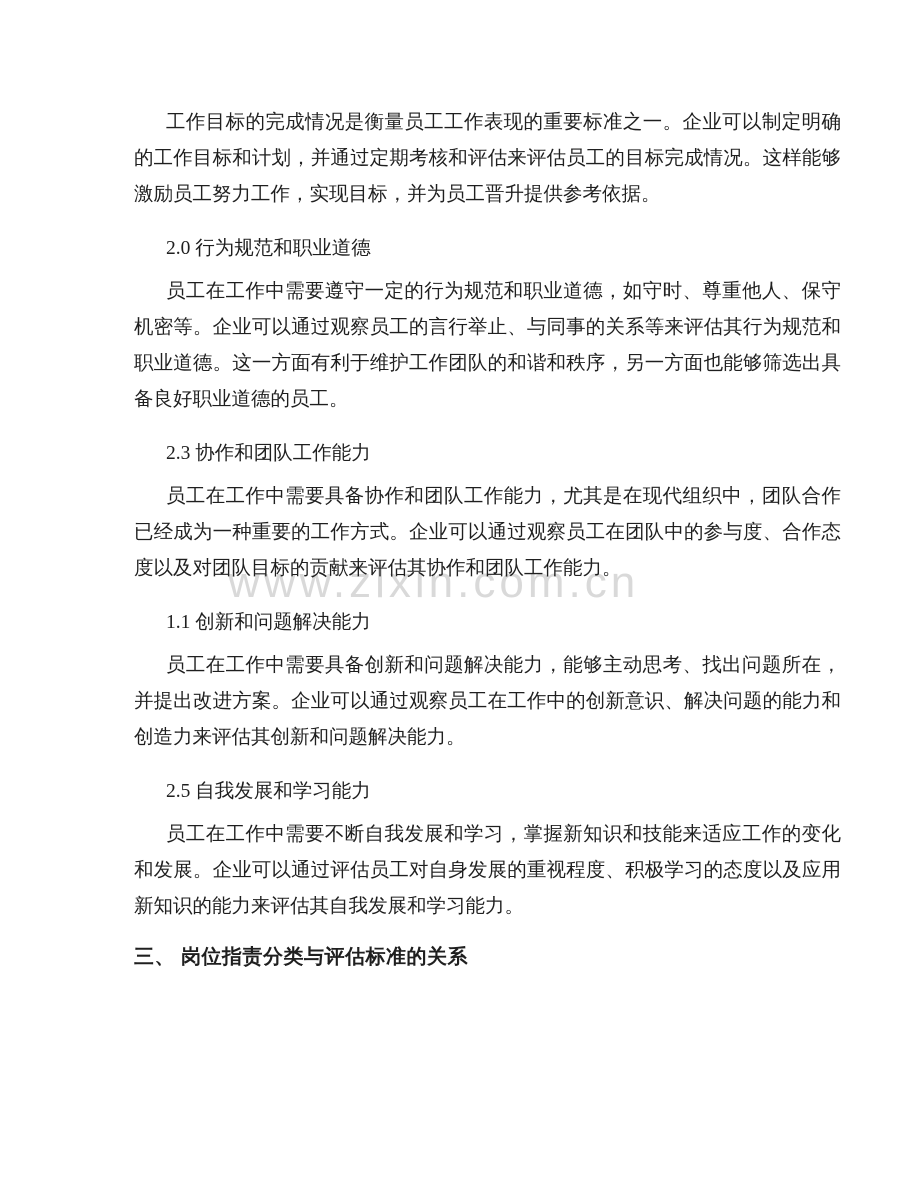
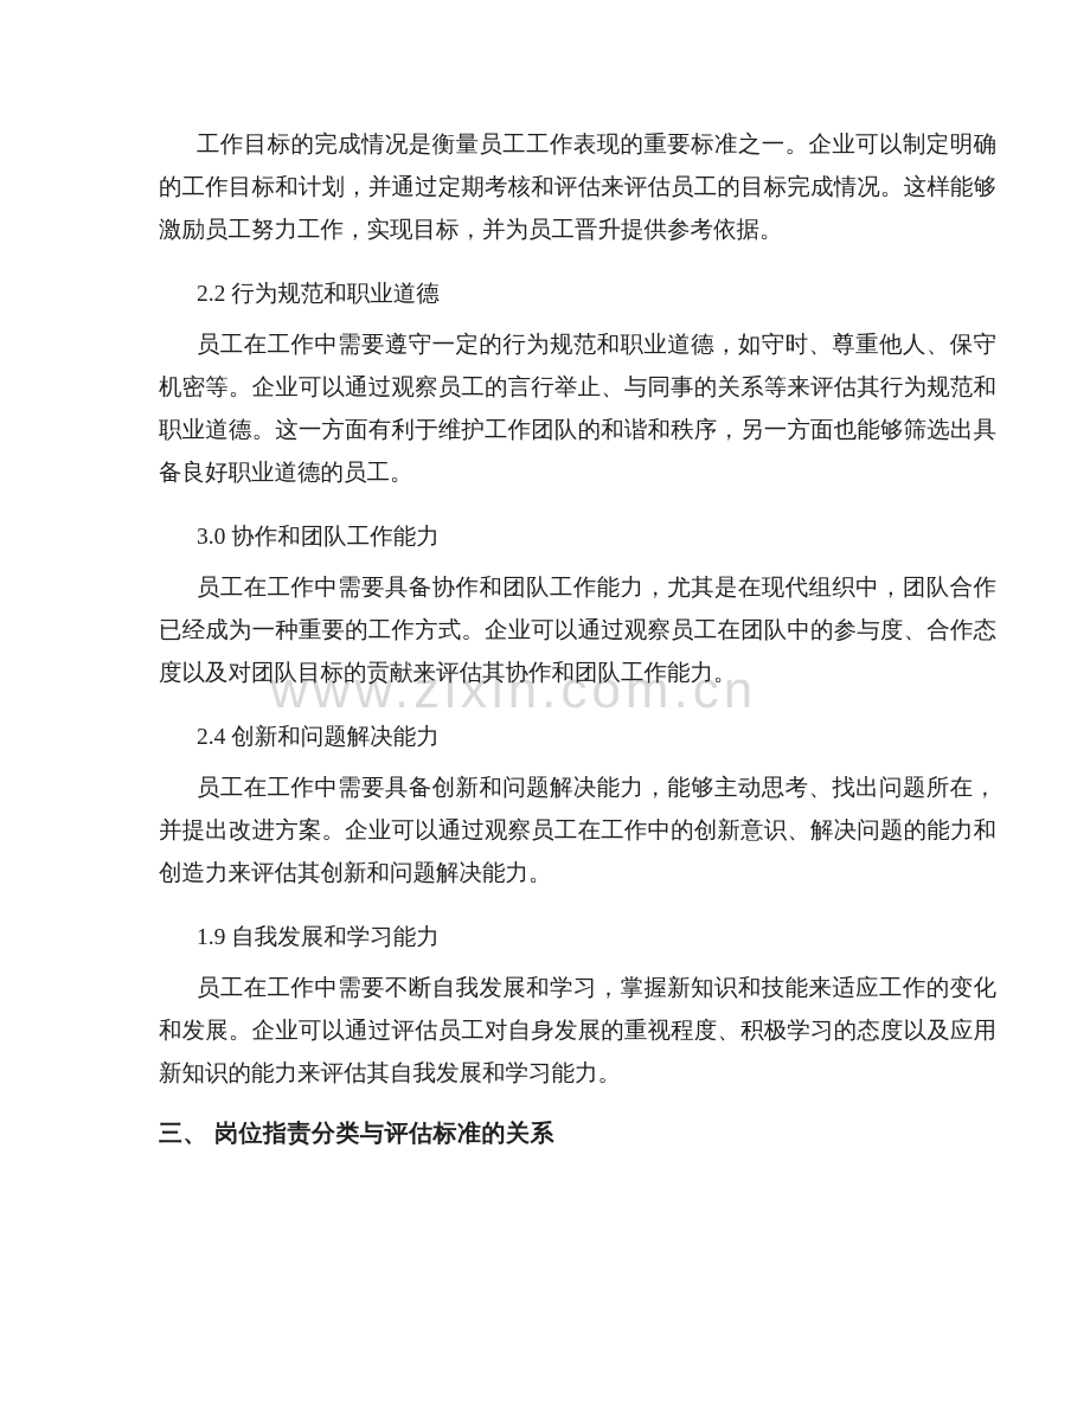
  www.zlxin.com.cn
  工作目标的完成情况是衡量员工工作表现的重要标准之一。企业可以制定明确的工作目标和计划，并通过定期考核和评估来评估员工的目标完成情况。这样能够激励员工努力工作，实现目标，并为员工晋升提供参考依据。
- 2.0 行为规范和职业道德
+ 2.2 行为规范和职业道德
  员工在工作中需要遵守一定的行为规范和职业道德，如守时、尊重他人、保守机密等。企业可以通过观察员工的言行举止、与同事的关系等来评估其行为规范和职业道德。这一方面有利于维护工作团队的和谐和秩序，另一方面也能够筛选出具备良好职业道德的员工。
- 2.3 协作和团队工作能力
+ 3.0 协作和团队工作能力
  员工在工作中需要具备协作和团队工作能力，尤其是在现代组织中，团队合作已经成为一种重要的工作方式。企业可以通过观察员工在团队中的参与度、合作态度以及对团队目标的贡献来评估其协作和团队工作能力。
- 1.1 创新和问题解决能力
+ 2.4 创新和问题解决能力
  员工在工作中需要具备创新和问题解决能力，能够主动思考、找出问题所在，并提出改进方案。企业可以通过观察员工在工作中的创新意识、解决问题的能力和创造力来评估其创新和问题解决能力。
- 2.5 自我发展和学习能力
+ 1.9 自我发展和学习能力
  员工在工作中需要不断自我发展和学习，掌握新知识和技能来适应工作的变化和发展。企业可以通过评估员工对自身发展的重视程度、积极学习的态度以及应用新知识的能力来评估其自我发展和学习能力。
  三、 岗位指责分类与评估标准的关系
